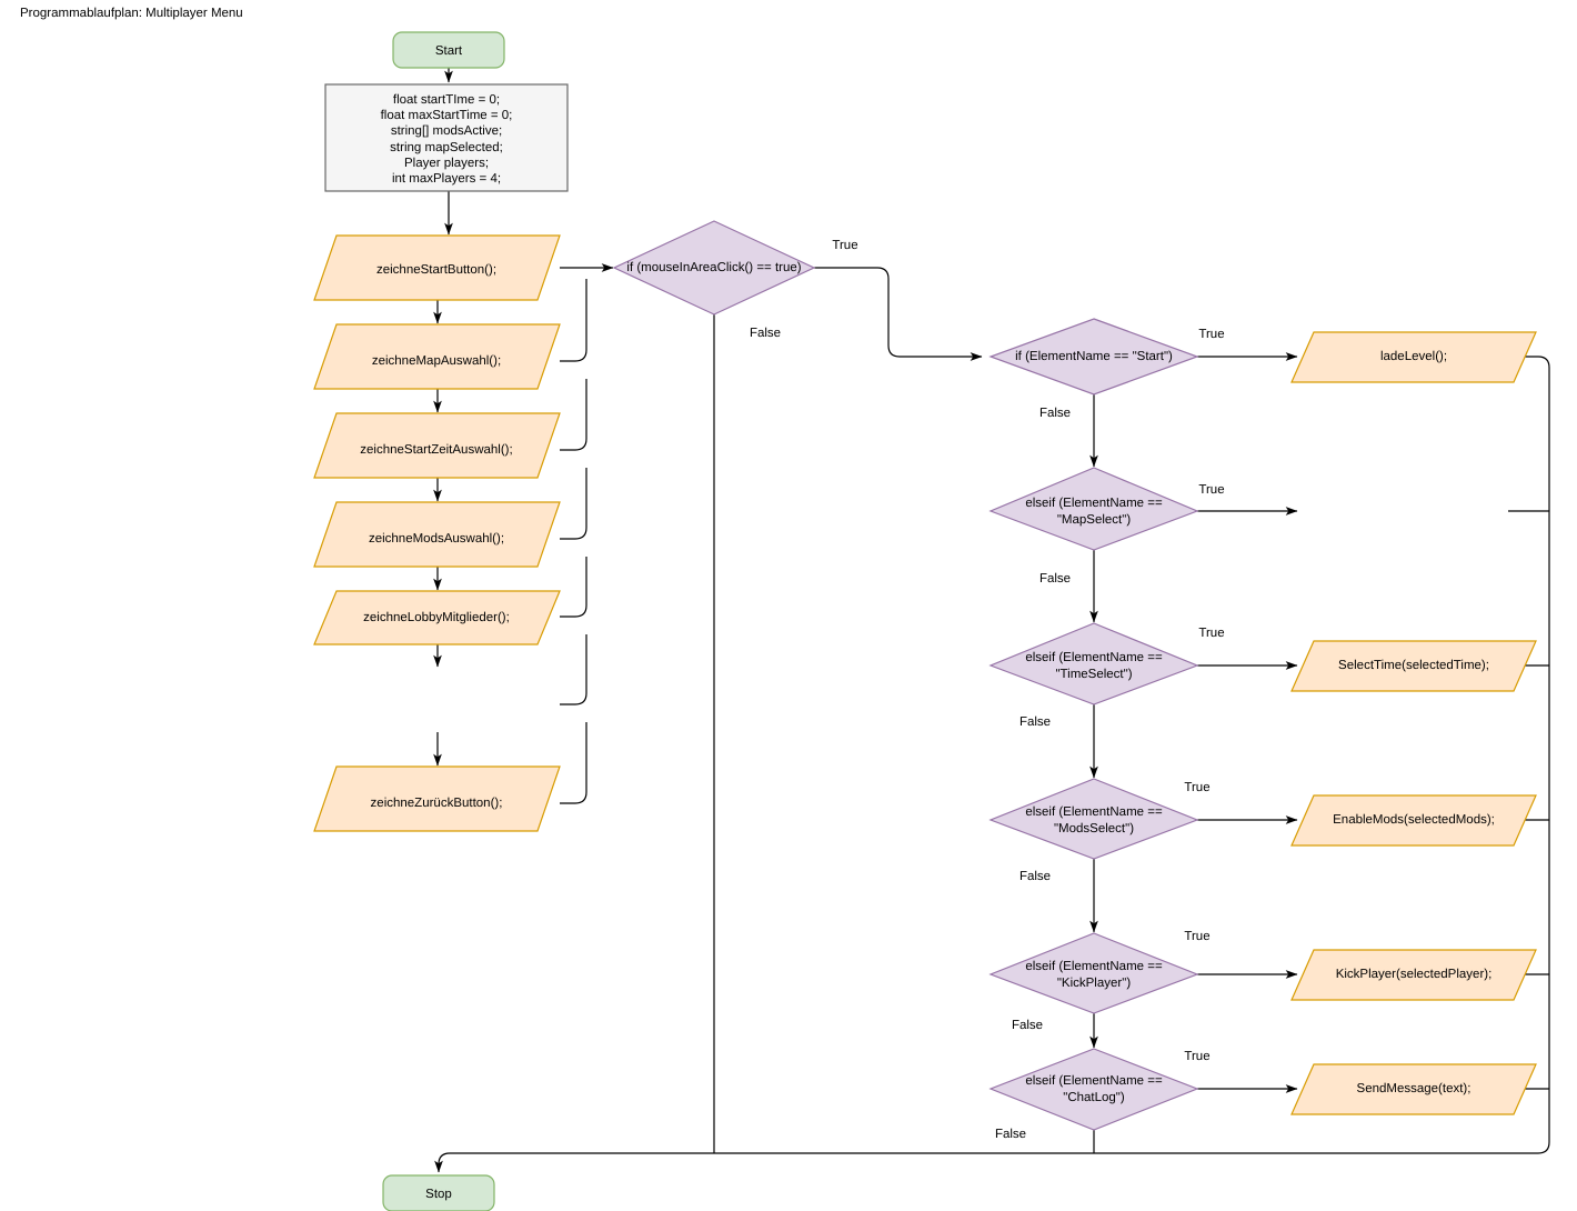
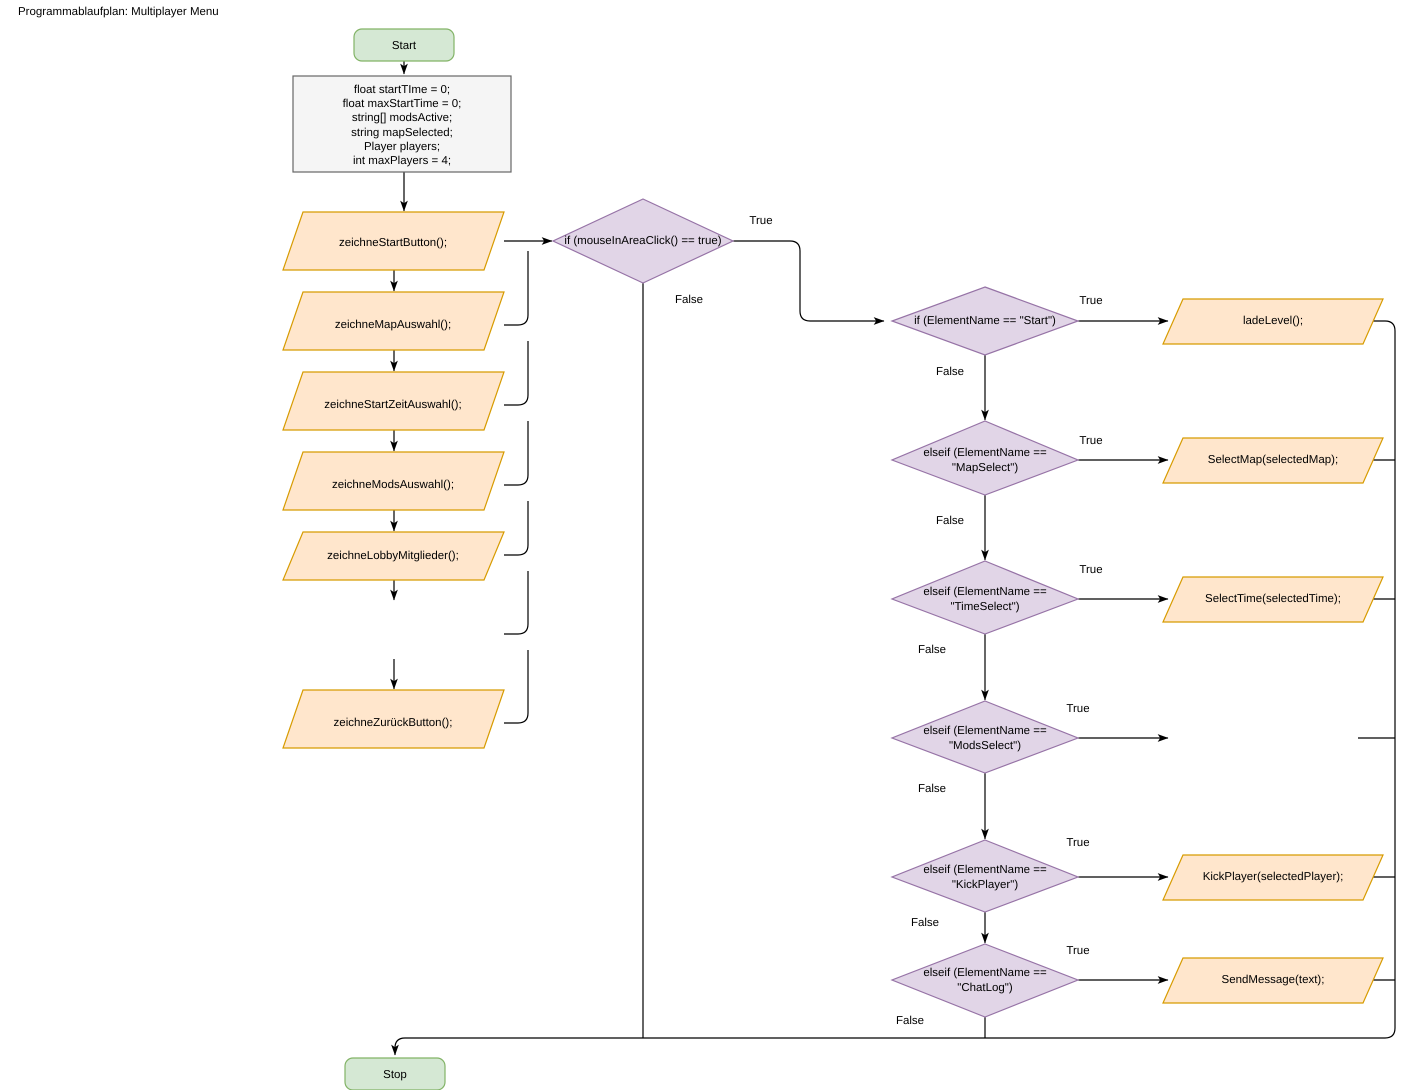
  Programmablaufplan: Multiplayer Menu
  Start
  float startTIme = 0;
  float maxStartTime = 0;
  string[] modsActive;
  string mapSelected;
  Player players;
  int maxPlayers = 4;
  zeichneStartButton();
  zeichneMapAuswahl();
  zeichneStartZeitAuswahl();
  zeichneModsAuswahl();
  zeichneLobbyMitglieder();
  zeichneZurückButton();
  if (mouseInAreaClick() == true)
  True
  False
  if (ElementName == "Start")
  True
  False
  elseif (ElementName ==
  "MapSelect")
  True
  False
  elseif (ElementName ==
  "TimeSelect")
  True
  False
  elseif (ElementName ==
  "ModsSelect")
  True
  False
  elseif (ElementName ==
  "KickPlayer")
  True
  False
  elseif (ElementName ==
  "ChatLog")
  True
  False
  ladeLevel();
+ SelectMap(selectedMap);
  SelectTime(selectedTime);
- EnableMods(selectedMods);
  KickPlayer(selectedPlayer);
  SendMessage(text);
  Stop
